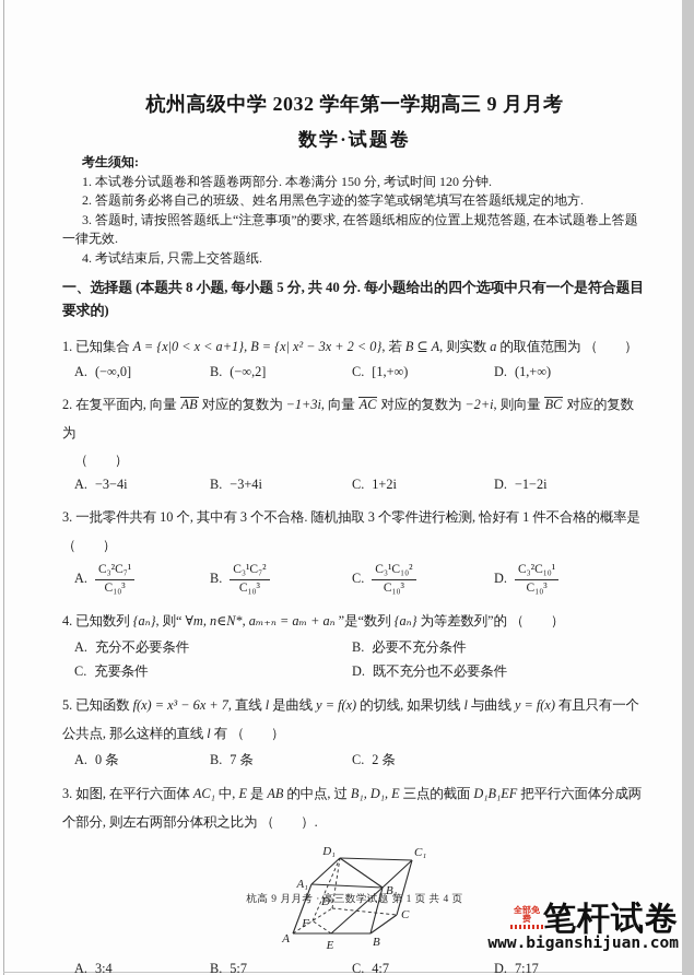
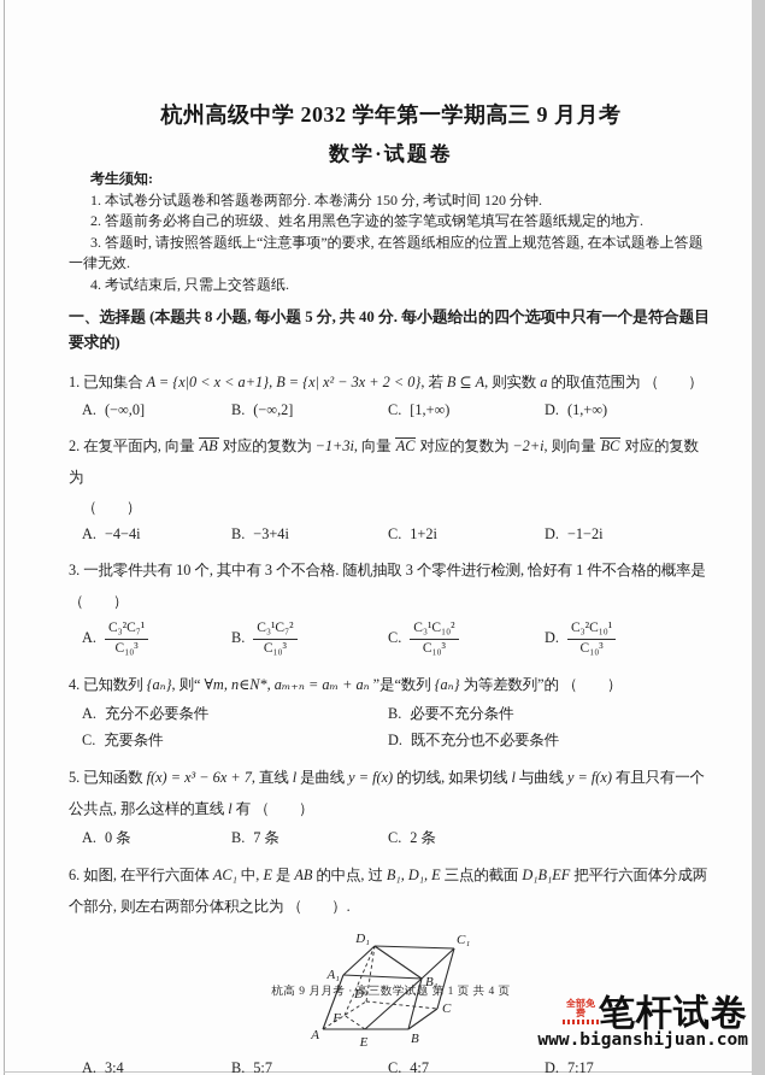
  杭州高级中学 2032 学年第一学期高三 9 月月考
  数学·试题卷
  考生须知:
  1. 本试卷分试题卷和答题卷两部分. 本卷满分 150 分, 考试时间 120 分钟.
  2. 答题前务必将自己的班级、姓名用黑色字迹的签字笔或钢笔填写在答题纸规定的地方.
  3. 答题时, 请按照答题纸上“注意事项”的要求, 在答题纸相应的位置上规范答题, 在本试题卷上答题一律无效.
  4. 考试结束后, 只需上交答题纸.
  一、选择题 (本题共 8 小题, 每小题 5 分, 共 40 分. 每小题给出的四个选项中只有一个是符合题目要求的)
  1. 已知集合 A = {x|0 < x < a+1}, B = {x| x² − 3x + 2 < 0}, 若 B ⊆ A, 则实数 a 的取值范围为 （ ）
  A. (−∞,0]
  B. (−∞,2]
  C. [1,+∞)
  D. (1,+∞)
  2. 在复平面内, 向量 AB 对应的复数为 −1+3i, 向量 AC 对应的复数为 −2+i, 则向量 BC 对应的复数为
  （ ）
- A. −3−4i
+ A. −4−4i
  B. −3+4i
  C. 1+2i
  D. −1−2i
  3. 一批零件共有 10 个, 其中有 3 个不合格. 随机抽取 3 个零件进行检测, 恰好有 1 件不合格的概率是 （ ）
  A.
  C₃²C₇¹
  C₁₀³
  B.
  C₃¹C₇²
  C₁₀³
  C.
  C₃¹C₁₀²
  C₁₀³
  D.
  C₃²C₁₀¹
  C₁₀³
  4. 已知数列 {aₙ}, 则“ ∀m, n∈N*, aₘ₊ₙ = aₘ + aₙ ”是“数列 {aₙ} 为等差数列”的 （ ）
  A. 充分不必要条件
  B. 必要不充分条件
  C. 充要条件
  D. 既不充分也不必要条件
  5. 已知函数 f(x) = x³ − 6x + 7, 直线 l 是曲线 y = f(x) 的切线, 如果切线 l 与曲线 y = f(x) 有且只有一个公共点, 那么这样的直线 l 有 （ ）
  A. 0 条
  B. 7 条
  C. 2 条
- 3. 如图, 在平行六面体 AC₁ 中, E 是 AB 的中点, 过 B₁, D₁, E 三点的截面 D₁B₁EF 把平行六面体分成两个部分, 则左右两部分体积之比为 （ ）.
+ 6. 如图, 在平行六面体 AC₁ 中, E 是 AB 的中点, 过 B₁, D₁, E 三点的截面 D₁B₁EF 把平行六面体分成两个部分, 则左右两部分体积之比为 （ ）.
  D₁
  C₁
  A₁
  B₁
  D
  C
  F
  A
  E
  B
  A. 3:4
  B. 5:7
  C. 4:7
  D. 7:17
  杭高 9 月月考 · 高三数学试题 第 1 页 共 4 页
  全部免费
  笔杆试卷
  www.biganshijuan.com
